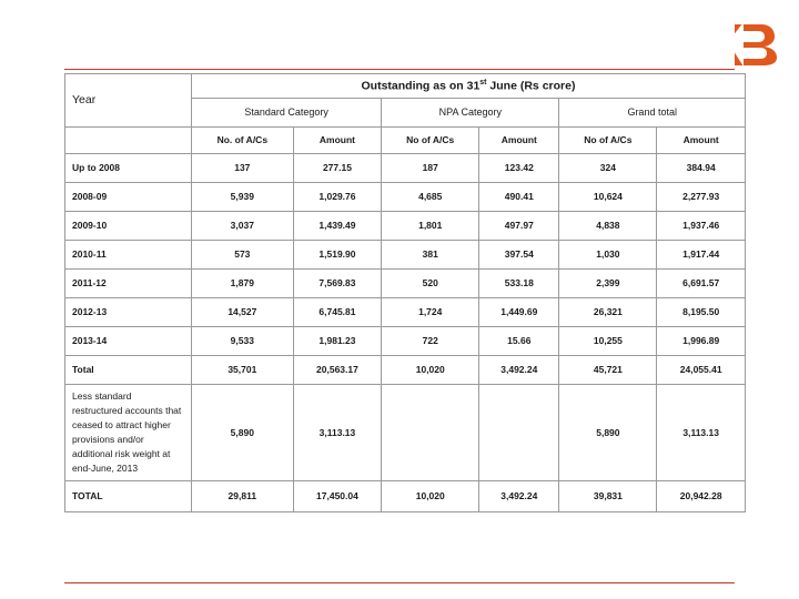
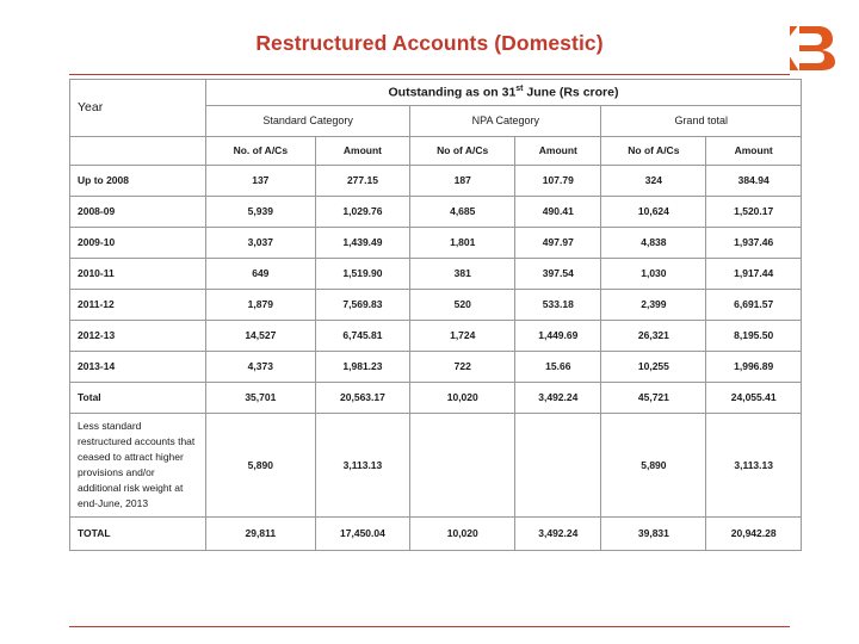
+ Restructured Accounts (Domestic)
  Year	Outstanding as on 31 June (Rs crore)
  Standard Category	NPA Category	Grand total
  	No. of A/Cs	Amount	No of A/Cs	Amount	No of A/Cs	Amount
- Up to 2008	137	277.15	187	123.42	324	384.94
+ Up to 2008	137	277.15	187	107.79	324	384.94
- 2008-09	5,939	1,029.76	4,685	490.41	10,624	2,277.93
+ 2008-09	5,939	1,029.76	4,685	490.41	10,624	1,520.17
  2009-10	3,037	1,439.49	1,801	497.97	4,838	1,937.46
- 2010-11	573	1,519.90	381	397.54	1,030	1,917.44
+ 2010-11	649	1,519.90	381	397.54	1,030	1,917.44
  2011-12	1,879	7,569.83	520	533.18	2,399	6,691.57
  2012-13	14,527	6,745.81	1,724	1,449.69	26,321	8,195.50
- 2013-14	9,533	1,981.23	722	15.66	10,255	1,996.89
+ 2013-14	4,373	1,981.23	722	15.66	10,255	1,996.89
  Total	35,701	20,563.17	10,020	3,492.24	45,721	24,055.41
  Less standard restructured accounts that ceased to attract higher provisions and/or additional risk weight at end-June, 2013	5,890	3,113.13			5,890	3,113.13
  TOTAL	29,811	17,450.04	10,020	3,492.24	39,831	20,942.28
